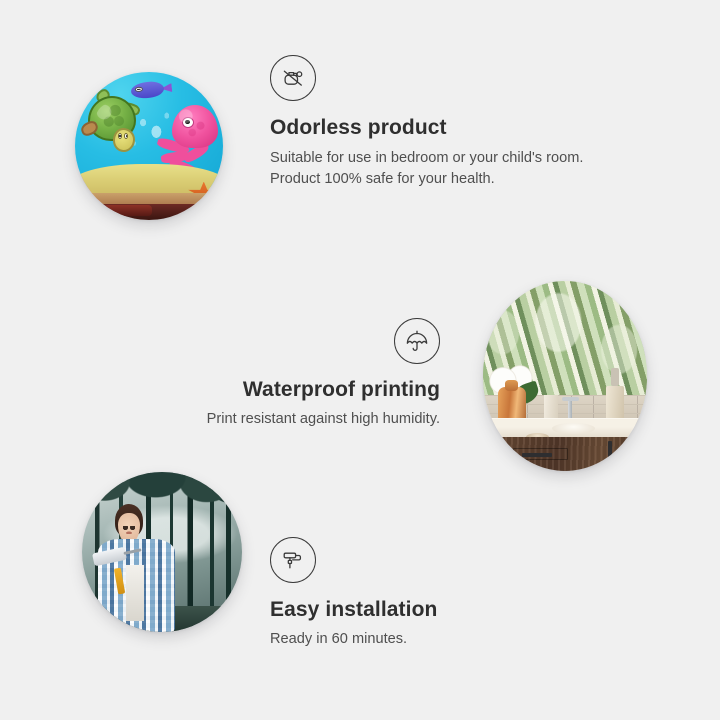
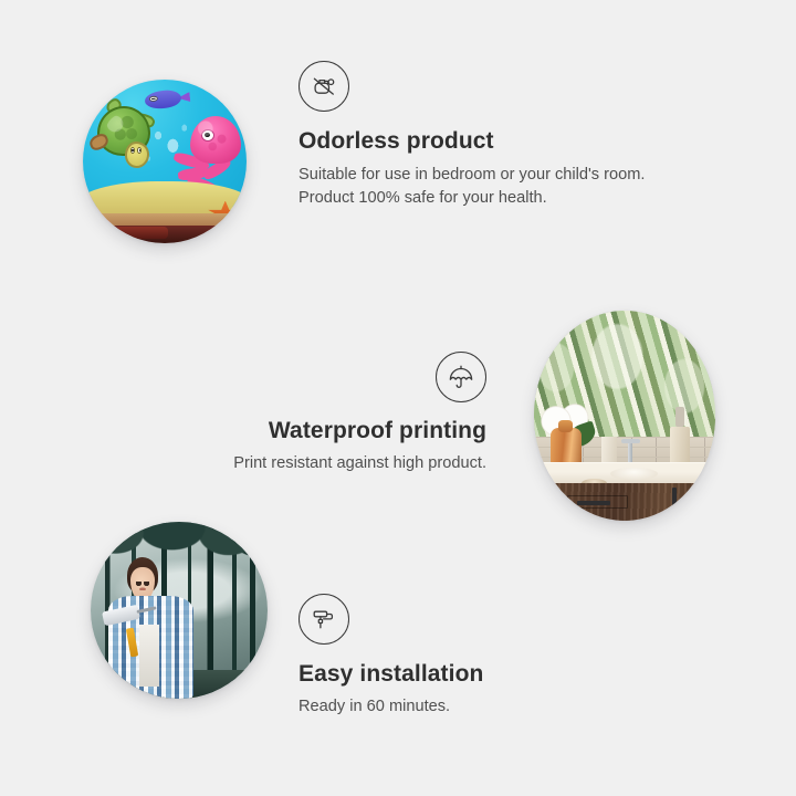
  Odorless product
  Suitable for use in bedroom or your child's room. Product 100% safe for your health.
  Waterproof printing
- Print resistant against high humidity.
+ Print resistant against high product.
  Easy installation
  Ready in 60 minutes.
